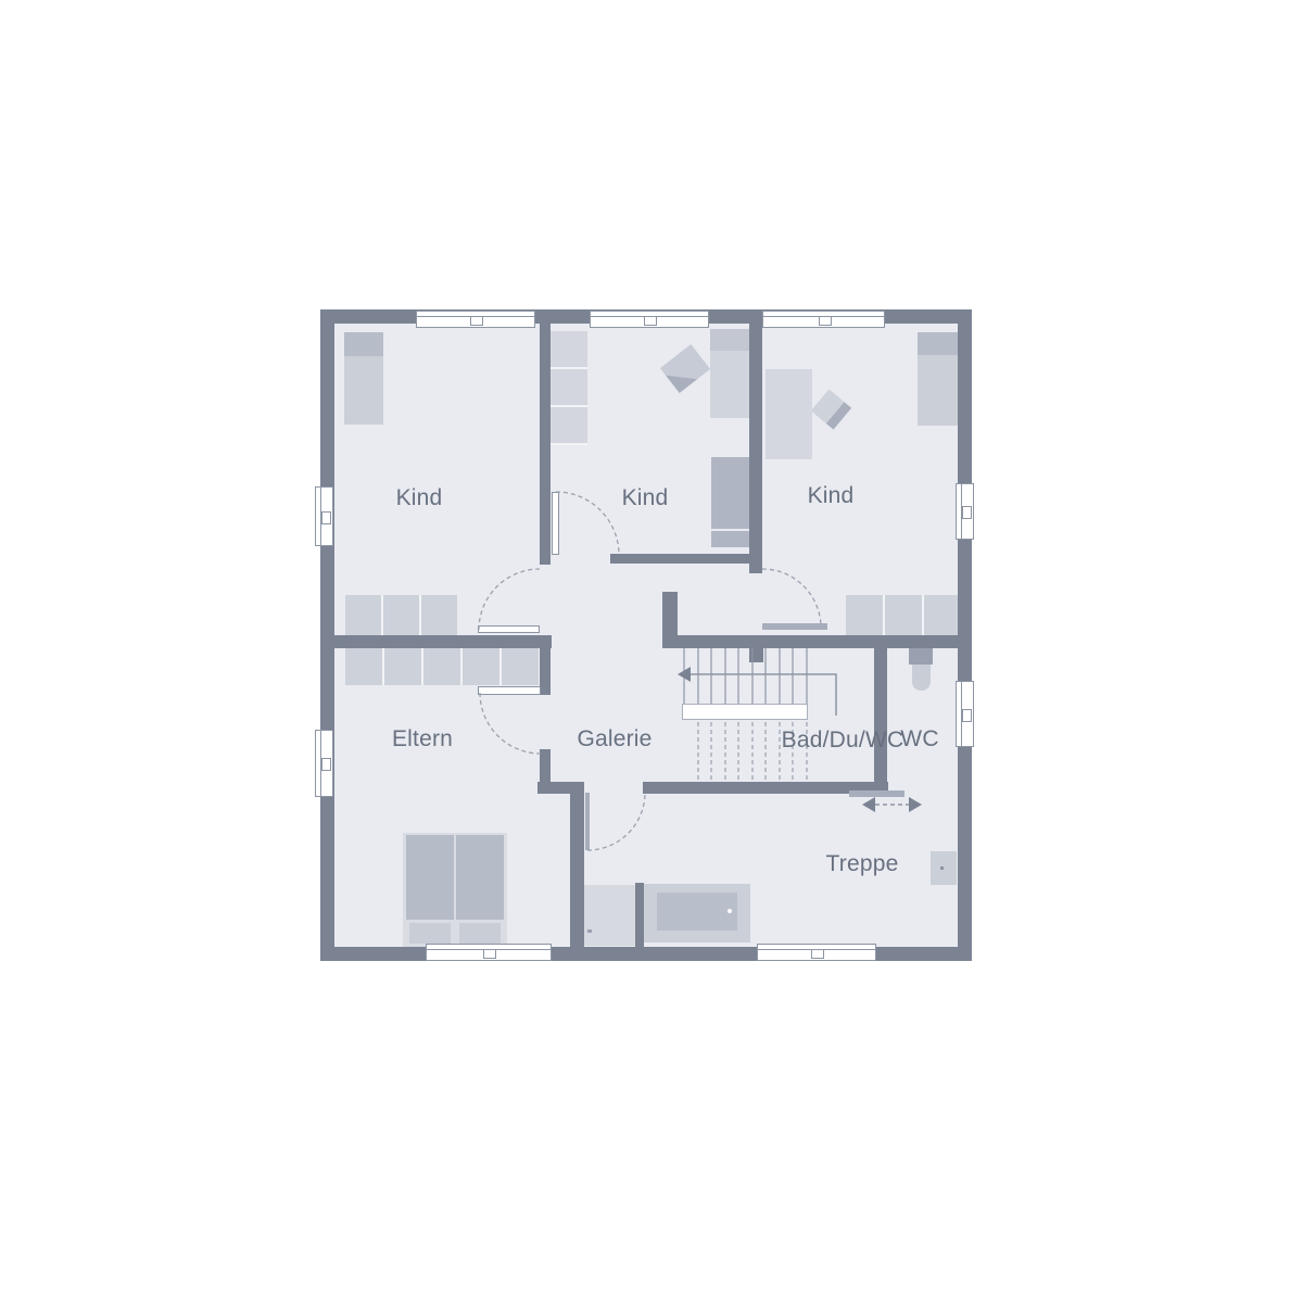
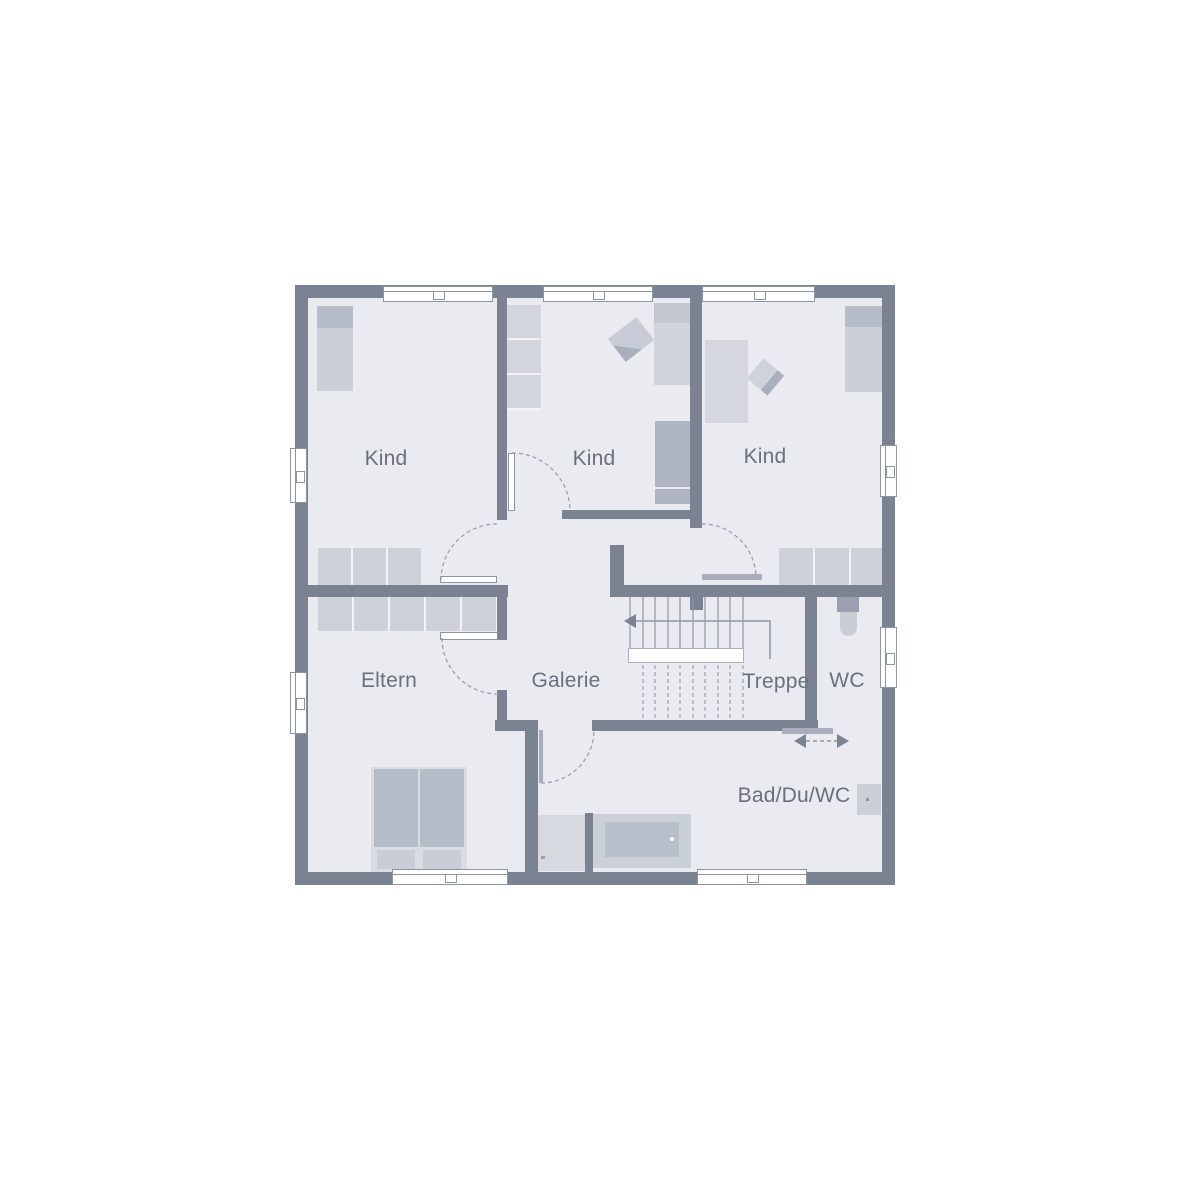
  Kind
  Kind
  Kind
  Eltern
  Galerie
- Bad/Du/WC
+ Treppe
  WC
- Treppe
+ Bad/Du/WC
